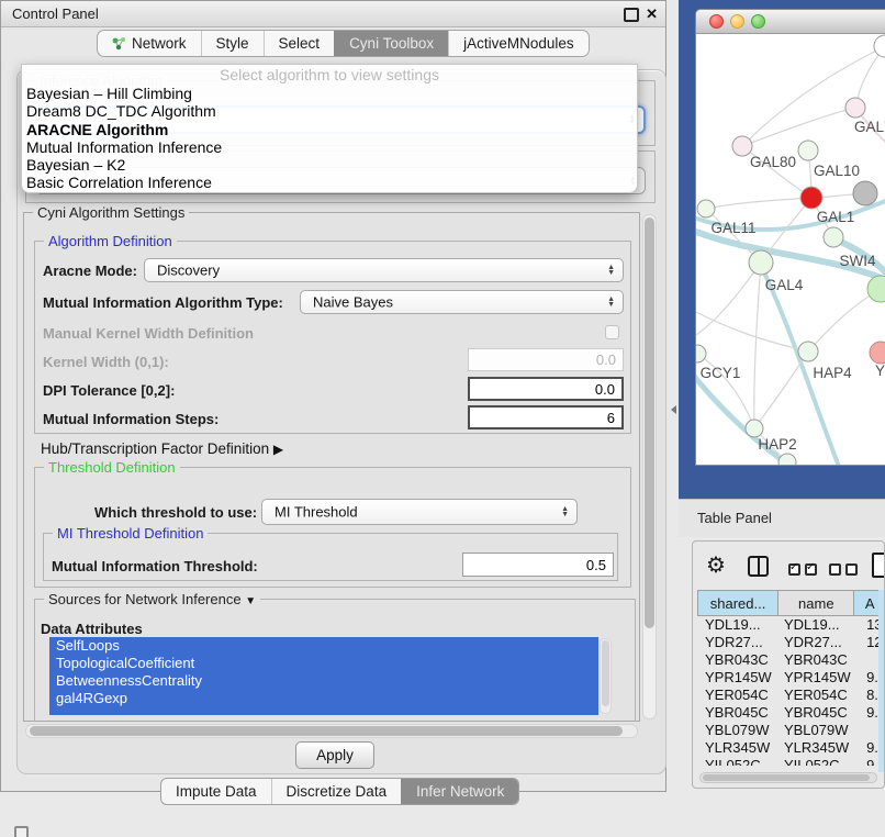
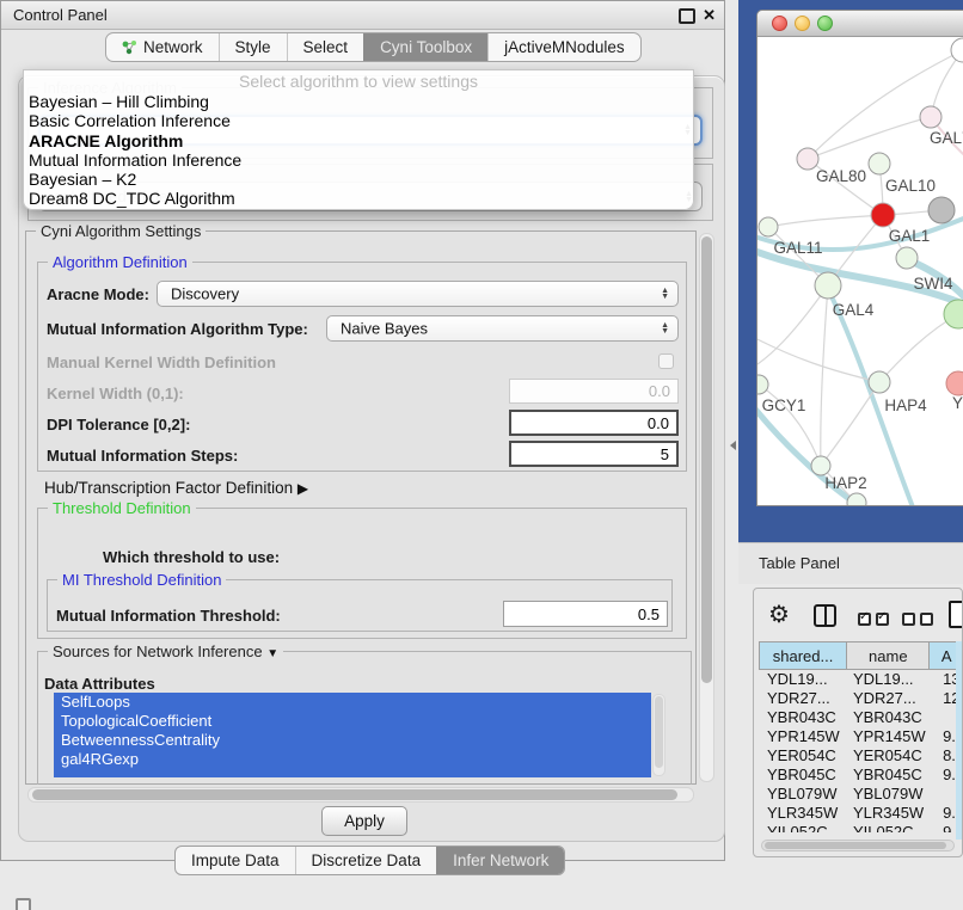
  Control Panel
  ✕
  Network
  Style
  Select
  Cyni Toolbox
  jActiveMNodules
  Select algorithm to view settings
  Bayesian – Hill Climbing
- Dream8 DC_TDC Algorithm
+ Basic Correlation Inference
  ARACNE Algorithm
  Mutual Information Inference
  Bayesian – K2
- Basic Correlation Inference
+ Dream8 DC_TDC Algorithm
  Cyni Algorithm Settings
  Algorithm Definition
  Aracne Mode:
  Discovery
  Mutual Information Algorithm Type:
  Naive Bayes
  Manual Kernel Width Definition
  Kernel Width (0,1):
  0.0
  DPI Tolerance [0,2]:
  0.0
  Mutual Information Steps:
- 6
+ 5
  Hub/Transcription Factor Definition ▶
  Threshold Definition
  Which threshold to use:
- MI Threshold
  MI Threshold Definition
  Mutual Information Threshold:
  0.5
  Sources for Network Inference ▼
  Data Attributes
  SelfLoops
  TopologicalCoefficient
  BetweennessCentrality
  gal4RGexp
  Apply
  Impute Data
  Discretize Data
  Infer Network
  GAL
  GAL80
  GAL10
  GAL1
  GAL11
  SWI4
  GAL4
  GCY1
  HAP4
  Y
  HAP2
  Table Panel
  ⚙
  ✓
  ✓
  shared...
  name
  A
  YDL19...
  YDL19...
  YDR27...
  YDR27...
  YBR043C
  YBR043C
  YPR145W
  YPR145W
  9.
  YER054C
  YER054C
  8.
  YBR045C
  YBR045C
  9.
  YBL079W
  YBL079W
  YLR345W
  YLR345W
  9.
  YIL052C
  YIL052C
  9
